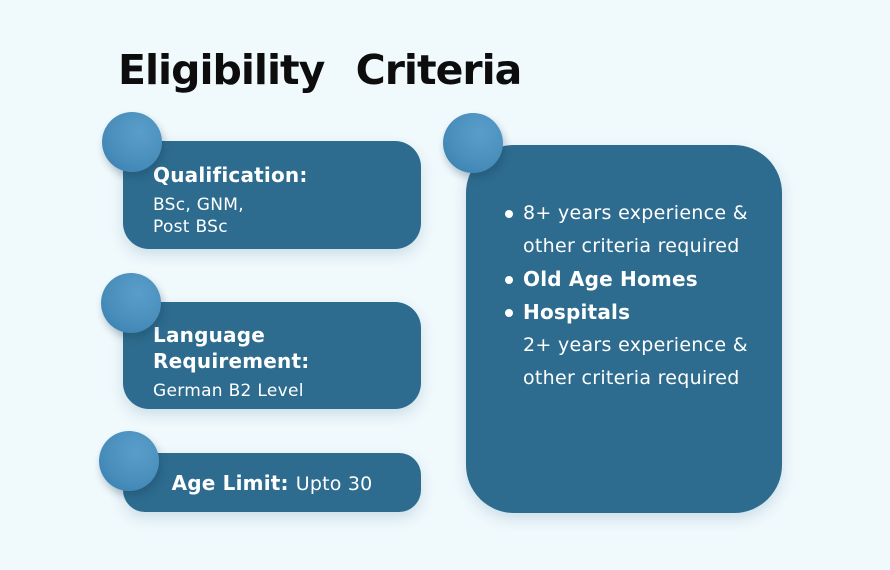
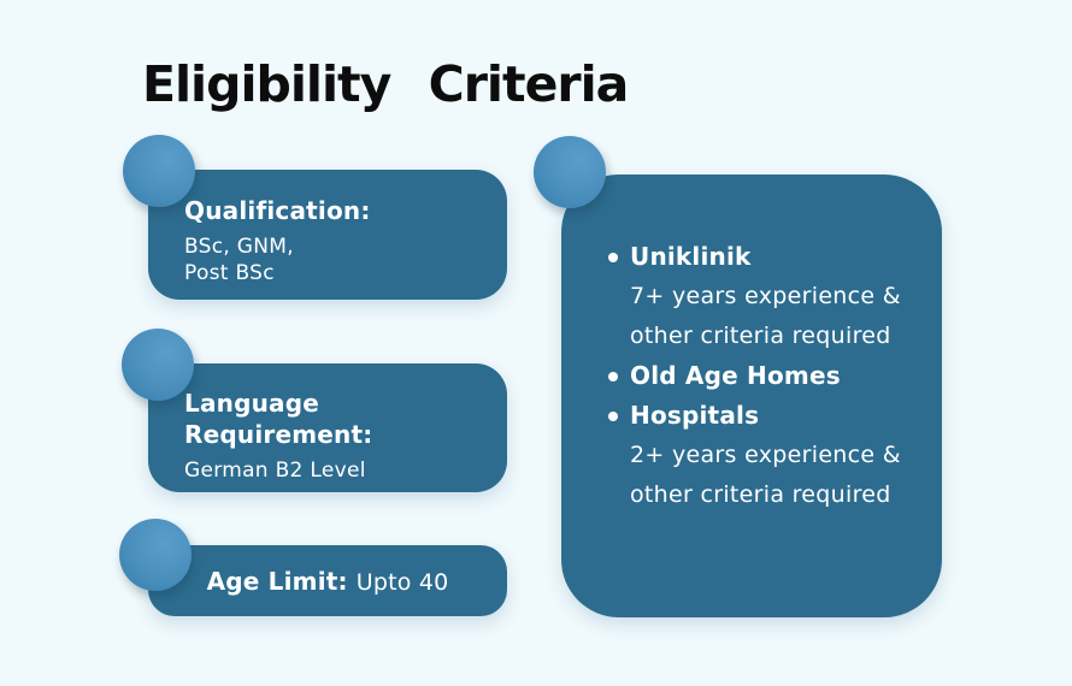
  Eligibility Criteria
  Qualification:
  BSc, GNM,
  Post BSc
  Language Requirement:
  German B2 Level
- Age Limit: Upto 30
+ Age Limit: Upto 40
+ Uniklinik
- 8+ years experience &
+ 7+ years experience &
  other criteria required
  Old Age Homes
  Hospitals
  2+ years experience &
  other criteria required
